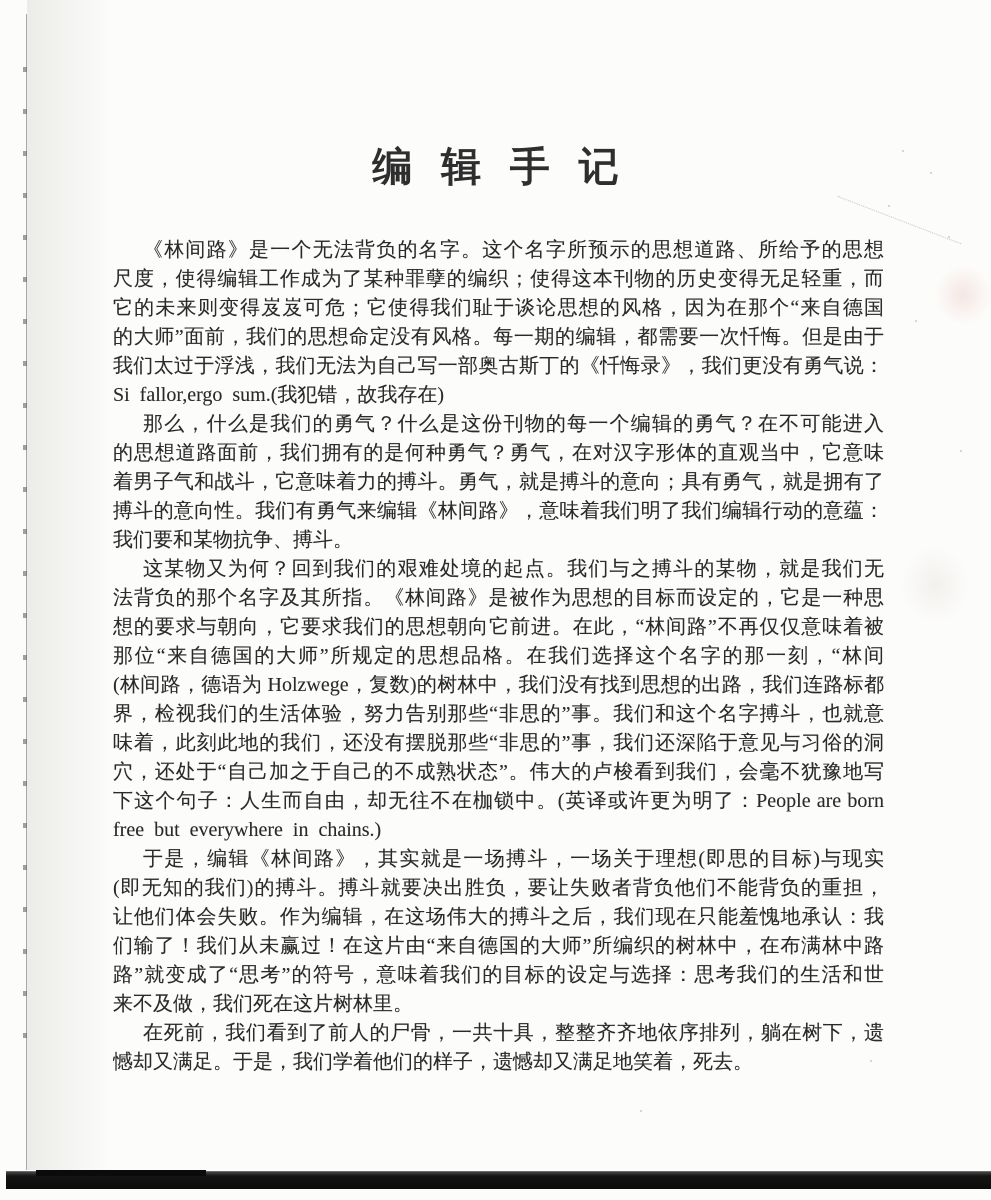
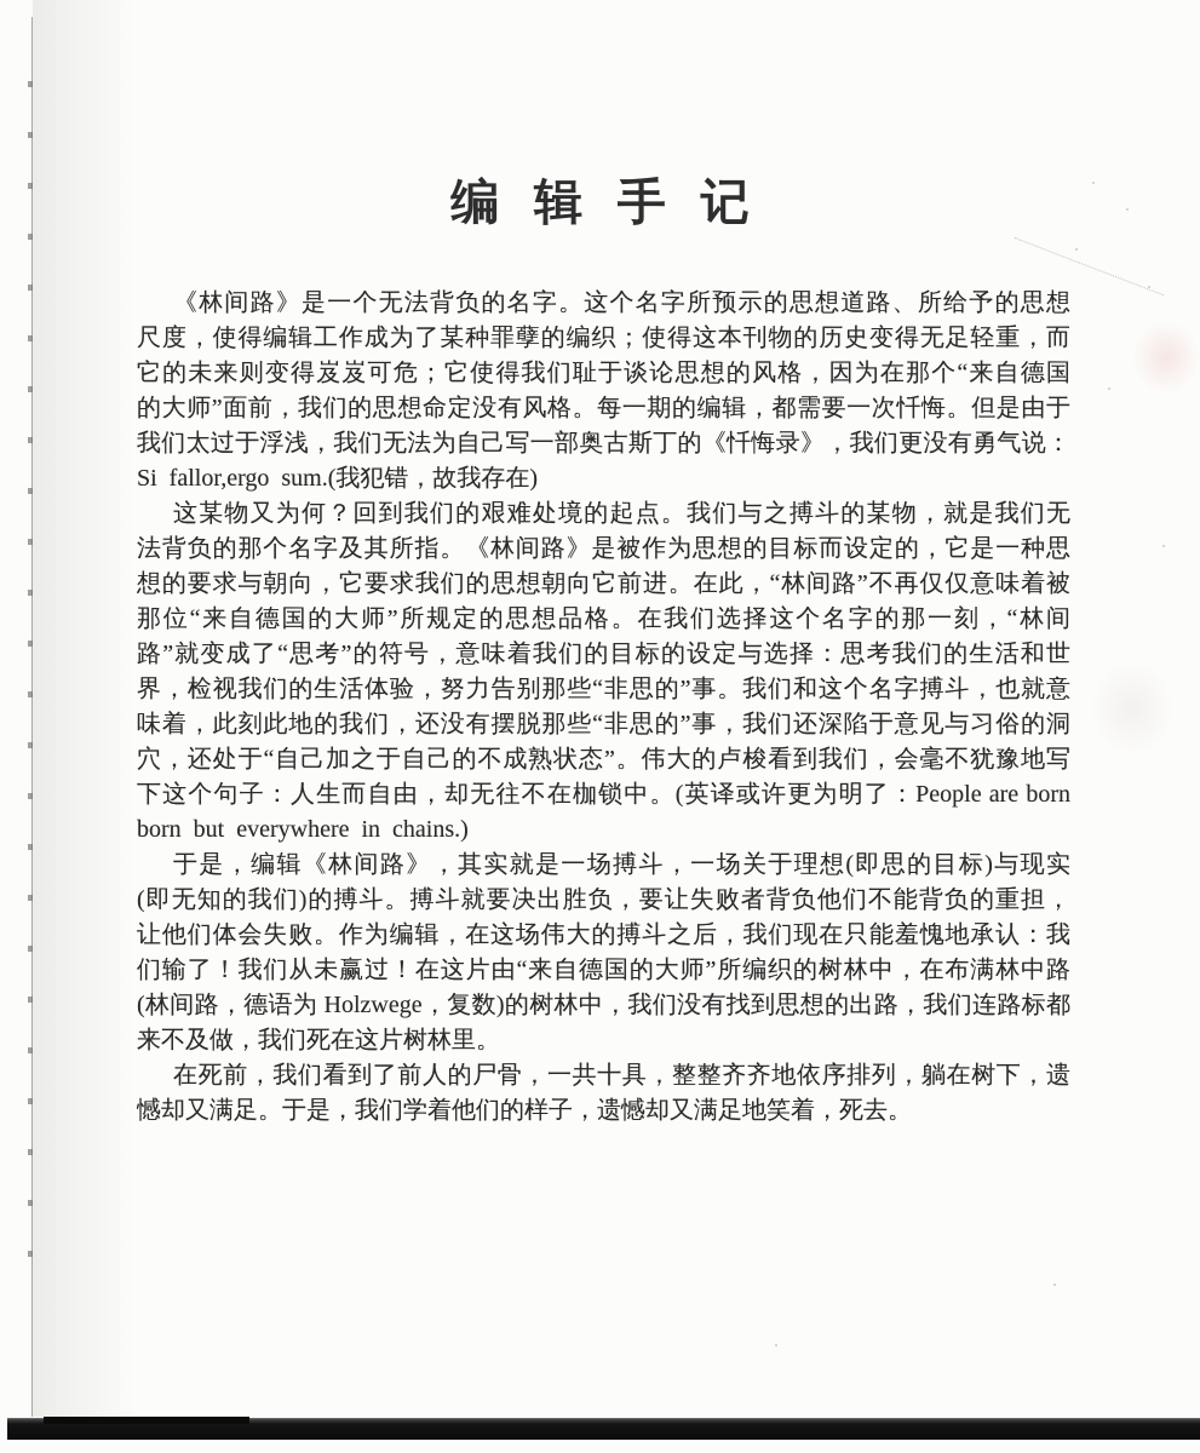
  编辑手记
  《林间路》是一个无法背负的名字。这个名字所预示的思想道路、所给予的思想
  尺度，使得编辑工作成为了某种罪孽的编织；使得这本刊物的历史变得无足轻重，而
  它的未来则变得岌岌可危；它使得我们耻于谈论思想的风格，因为在那个“来自德国
  的大师”面前，我们的思想命定没有风格。每一期的编辑，都需要一次忏悔。但是由于
  我们太过于浮浅，我们无法为自己写一部奥古斯丁的《忏悔录》，我们更没有勇气说：
  Si fallor,ergo sum.(我犯错，故我存在)
- 那么，什么是我们的勇气？什么是这份刊物的每一个编辑的勇气？在不可能进入
- 的思想道路面前，我们拥有的是何种勇气？勇气，在对汉字形体的直观当中，它意味
- 着男子气和战斗，它意味着力的搏斗。勇气，就是搏斗的意向；具有勇气，就是拥有了
- 搏斗的意向性。我们有勇气来编辑《林间路》，意味着我们明了我们编辑行动的意蕴：
- 我们要和某物抗争、搏斗。
  这某物又为何？回到我们的艰难处境的起点。我们与之搏斗的某物，就是我们无
  法背负的那个名字及其所指。《林间路》是被作为思想的目标而设定的，它是一种思
  想的要求与朝向，它要求我们的思想朝向它前进。在此，“林间路”不再仅仅意味着被
  那位“来自德国的大师”所规定的思想品格。在我们选择这个名字的那一刻，“林间
- (林间路，德语为 Holzwege，复数)的树林中，我们没有找到思想的出路，我们连路标都
+ 路”就变成了“思考”的符号，意味着我们的目标的设定与选择：思考我们的生活和世
  界，检视我们的生活体验，努力告别那些“非思的”事。我们和这个名字搏斗，也就意
  味着，此刻此地的我们，还没有摆脱那些“非思的”事，我们还深陷于意见与习俗的洞
  穴，还处于“自己加之于自己的不成熟状态”。伟大的卢梭看到我们，会毫不犹豫地写
  下这个句子：人生而自由，却无往不在枷锁中。(英译或许更为明了：People are born
- free but everywhere in chains.)
+ born but everywhere in chains.)
  于是，编辑《林间路》，其实就是一场搏斗，一场关于理想(即思的目标)与现实
  (即无知的我们)的搏斗。搏斗就要决出胜负，要让失败者背负他们不能背负的重担，
  让他们体会失败。作为编辑，在这场伟大的搏斗之后，我们现在只能羞愧地承认：我
  们输了！我们从未赢过！在这片由“来自德国的大师”所编织的树林中，在布满林中路
- 路”就变成了“思考”的符号，意味着我们的目标的设定与选择：思考我们的生活和世
+ (林间路，德语为 Holzwege，复数)的树林中，我们没有找到思想的出路，我们连路标都
  来不及做，我们死在这片树林里。
  在死前，我们看到了前人的尸骨，一共十具，整整齐齐地依序排列，躺在树下，遗
  憾却又满足。于是，我们学着他们的样子，遗憾却又满足地笑着，死去。
